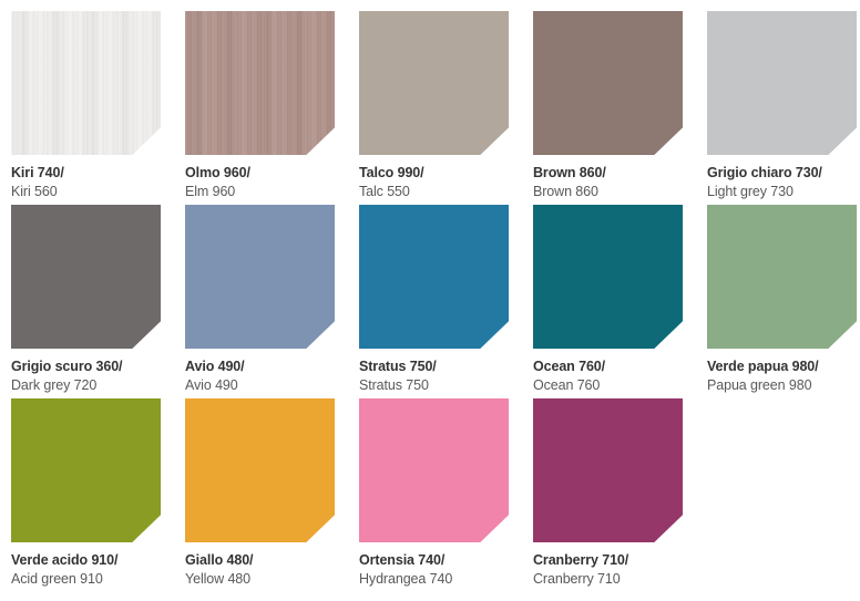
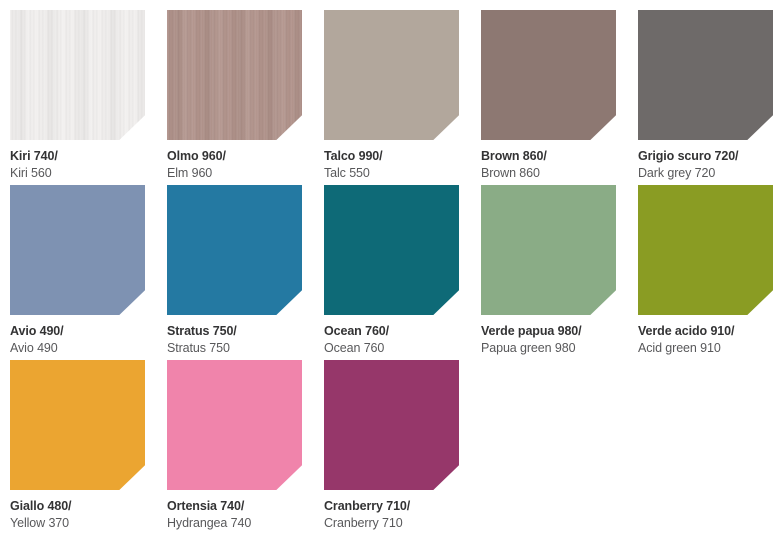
  Kiri 740/
  Kiri 560
  Olmo 960/
  Elm 960
  Talco 990/
  Talc 550
  Brown 860/
  Brown 860
- Grigio chiaro 730/
- Light grey 730
- Grigio scuro 360/
+ Grigio scuro 720/
  Dark grey 720
  Avio 490/
  Avio 490
  Stratus 750/
  Stratus 750
  Ocean 760/
  Ocean 760
  Verde papua 980/
  Papua green 980
  Verde acido 910/
  Acid green 910
  Giallo 480/
- Yellow 480
+ Yellow 370
  Ortensia 740/
  Hydrangea 740
  Cranberry 710/
  Cranberry 710
